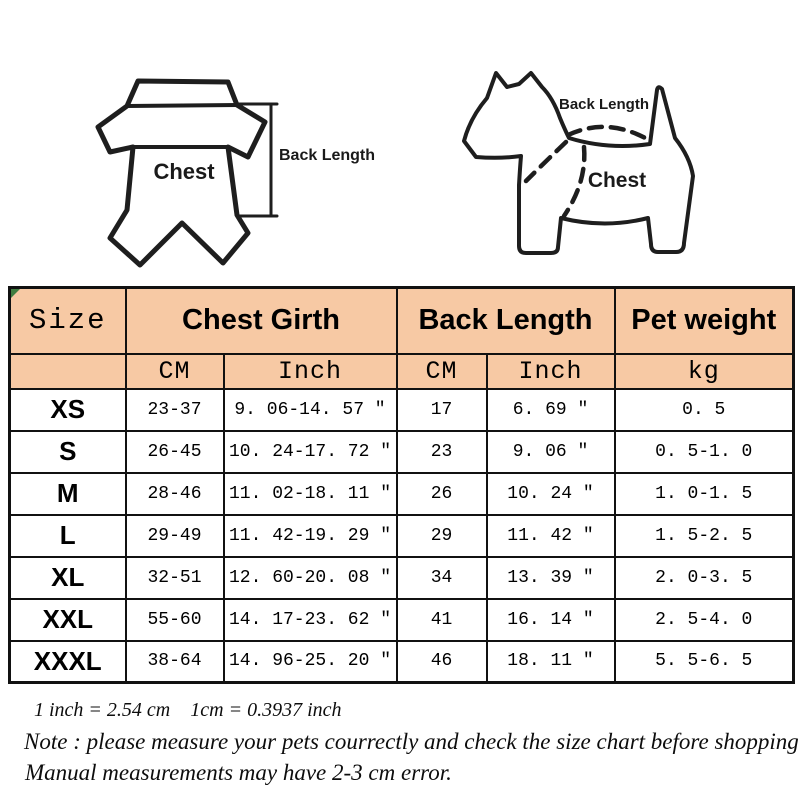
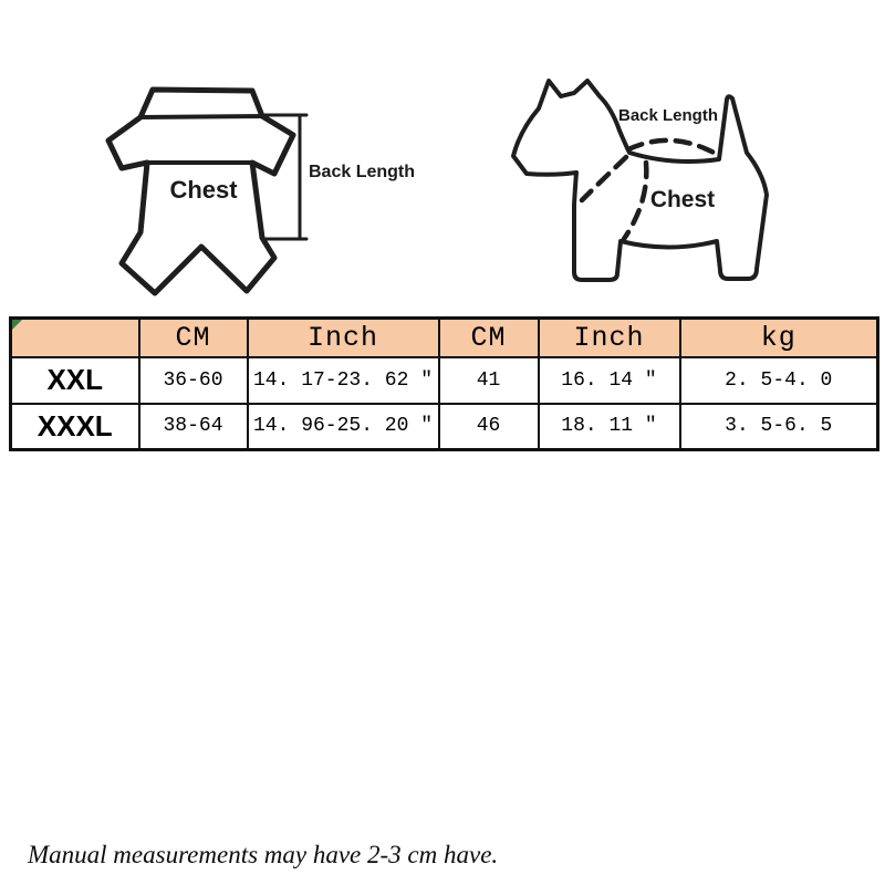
  Chest
  Back Length
  Back Length
  Chest
- Size	Chest Girth	Back Length	Pet weight
  	CM	Inch	CM	Inch	kg
- XS	23-37	9. 06-14. 57 ″	17	6. 69 ″	0. 5
- S	26-45	10. 24-17. 72 ″	23	9. 06 ″	0. 5-1. 0
- M	28-46	11. 02-18. 11 ″	26	10. 24 ″	1. 0-1. 5
- L	29-49	11. 42-19. 29 ″	29	11. 42 ″	1. 5-2. 5
- XL	32-51	12. 60-20. 08 ″	34	13. 39 ″	2. 0-3. 5
- XXL	55-60	14. 17-23. 62 ″	41	16. 14 ″	2. 5-4. 0
+ XXL	36-60	14. 17-23. 62 ″	41	16. 14 ″	2. 5-4. 0
- XXXL	38-64	14. 96-25. 20 ″	46	18. 11 ″	5. 5-6. 5
+ XXXL	38-64	14. 96-25. 20 ″	46	18. 11 ″	3. 5-6. 5
- 1 inch = 2.54 cm 1cm = 0.3937 inch
- Note : please measure your pets courrectly and check the size chart before shopping
- Manual measurements may have 2-3 cm error.
+ Manual measurements may have 2-3 cm have.
